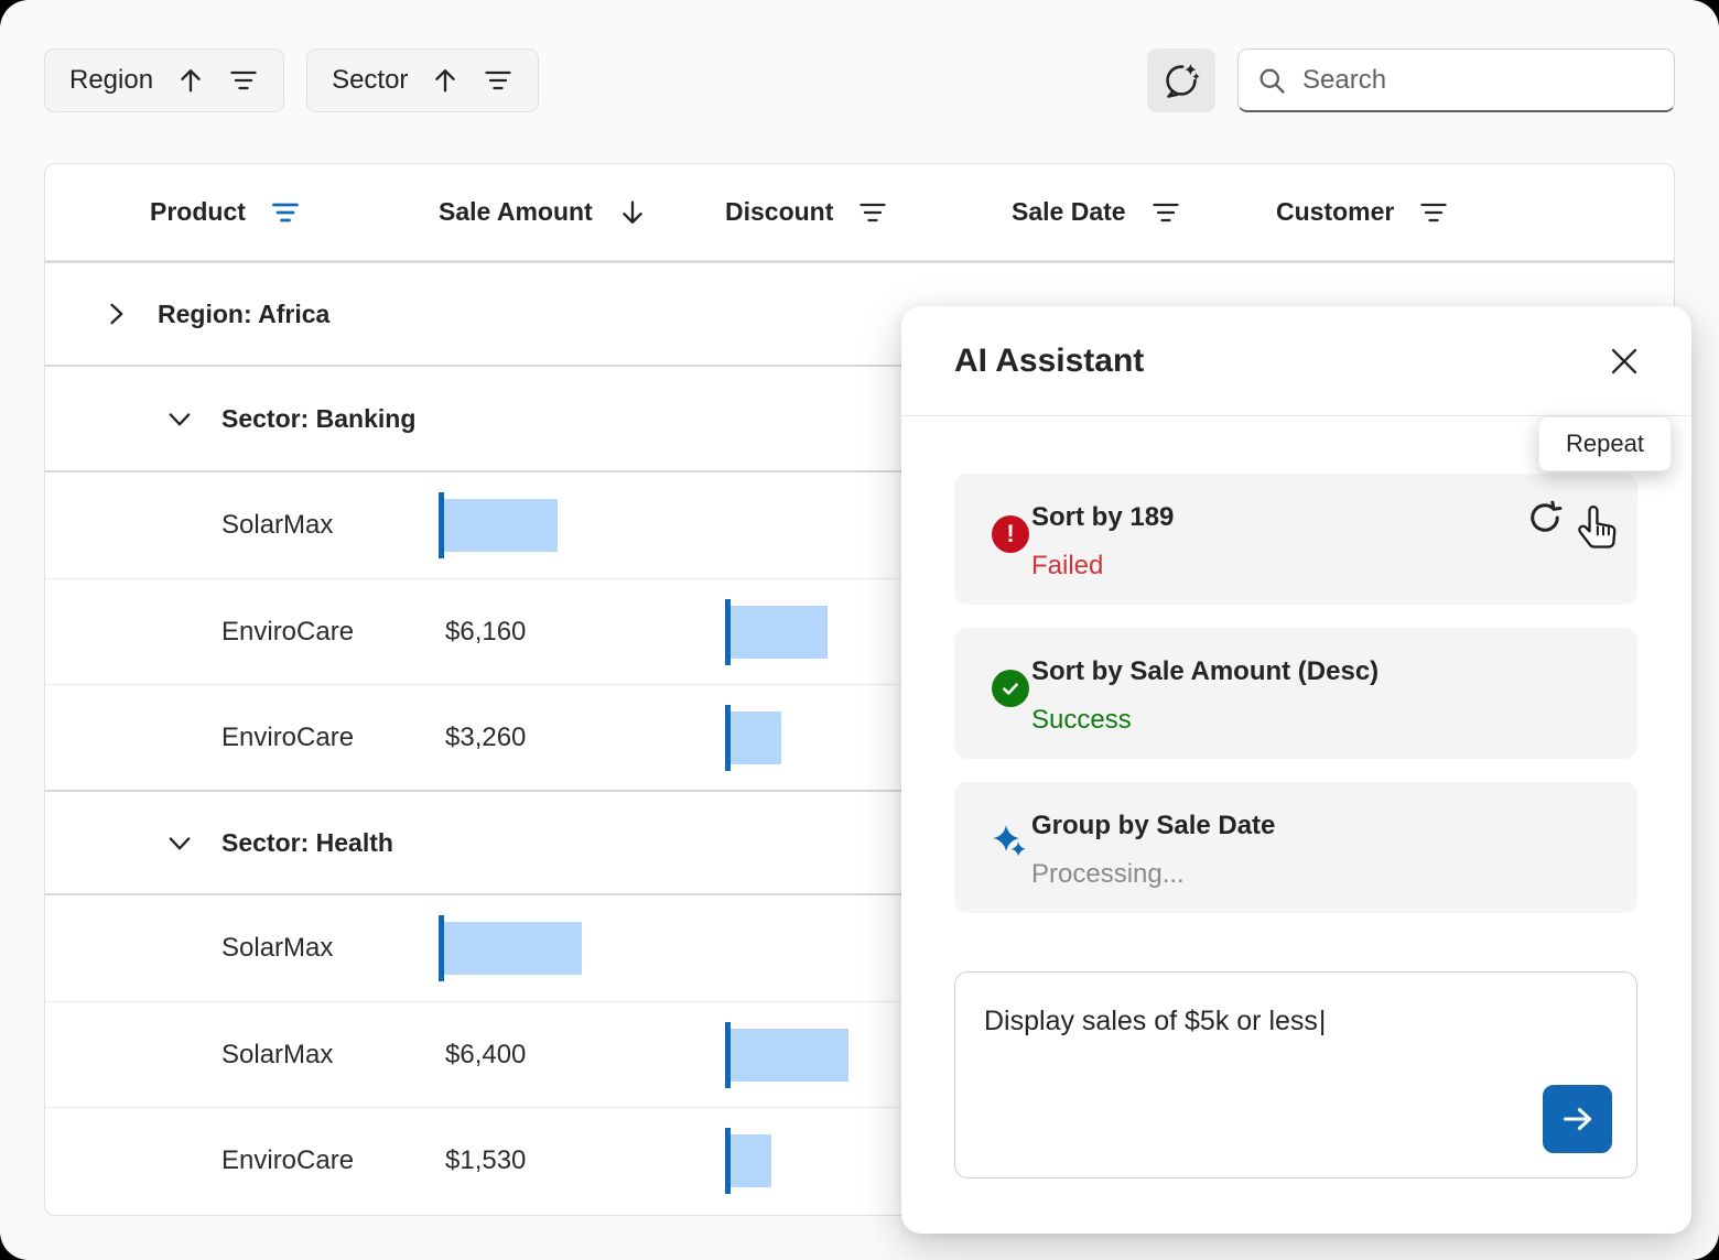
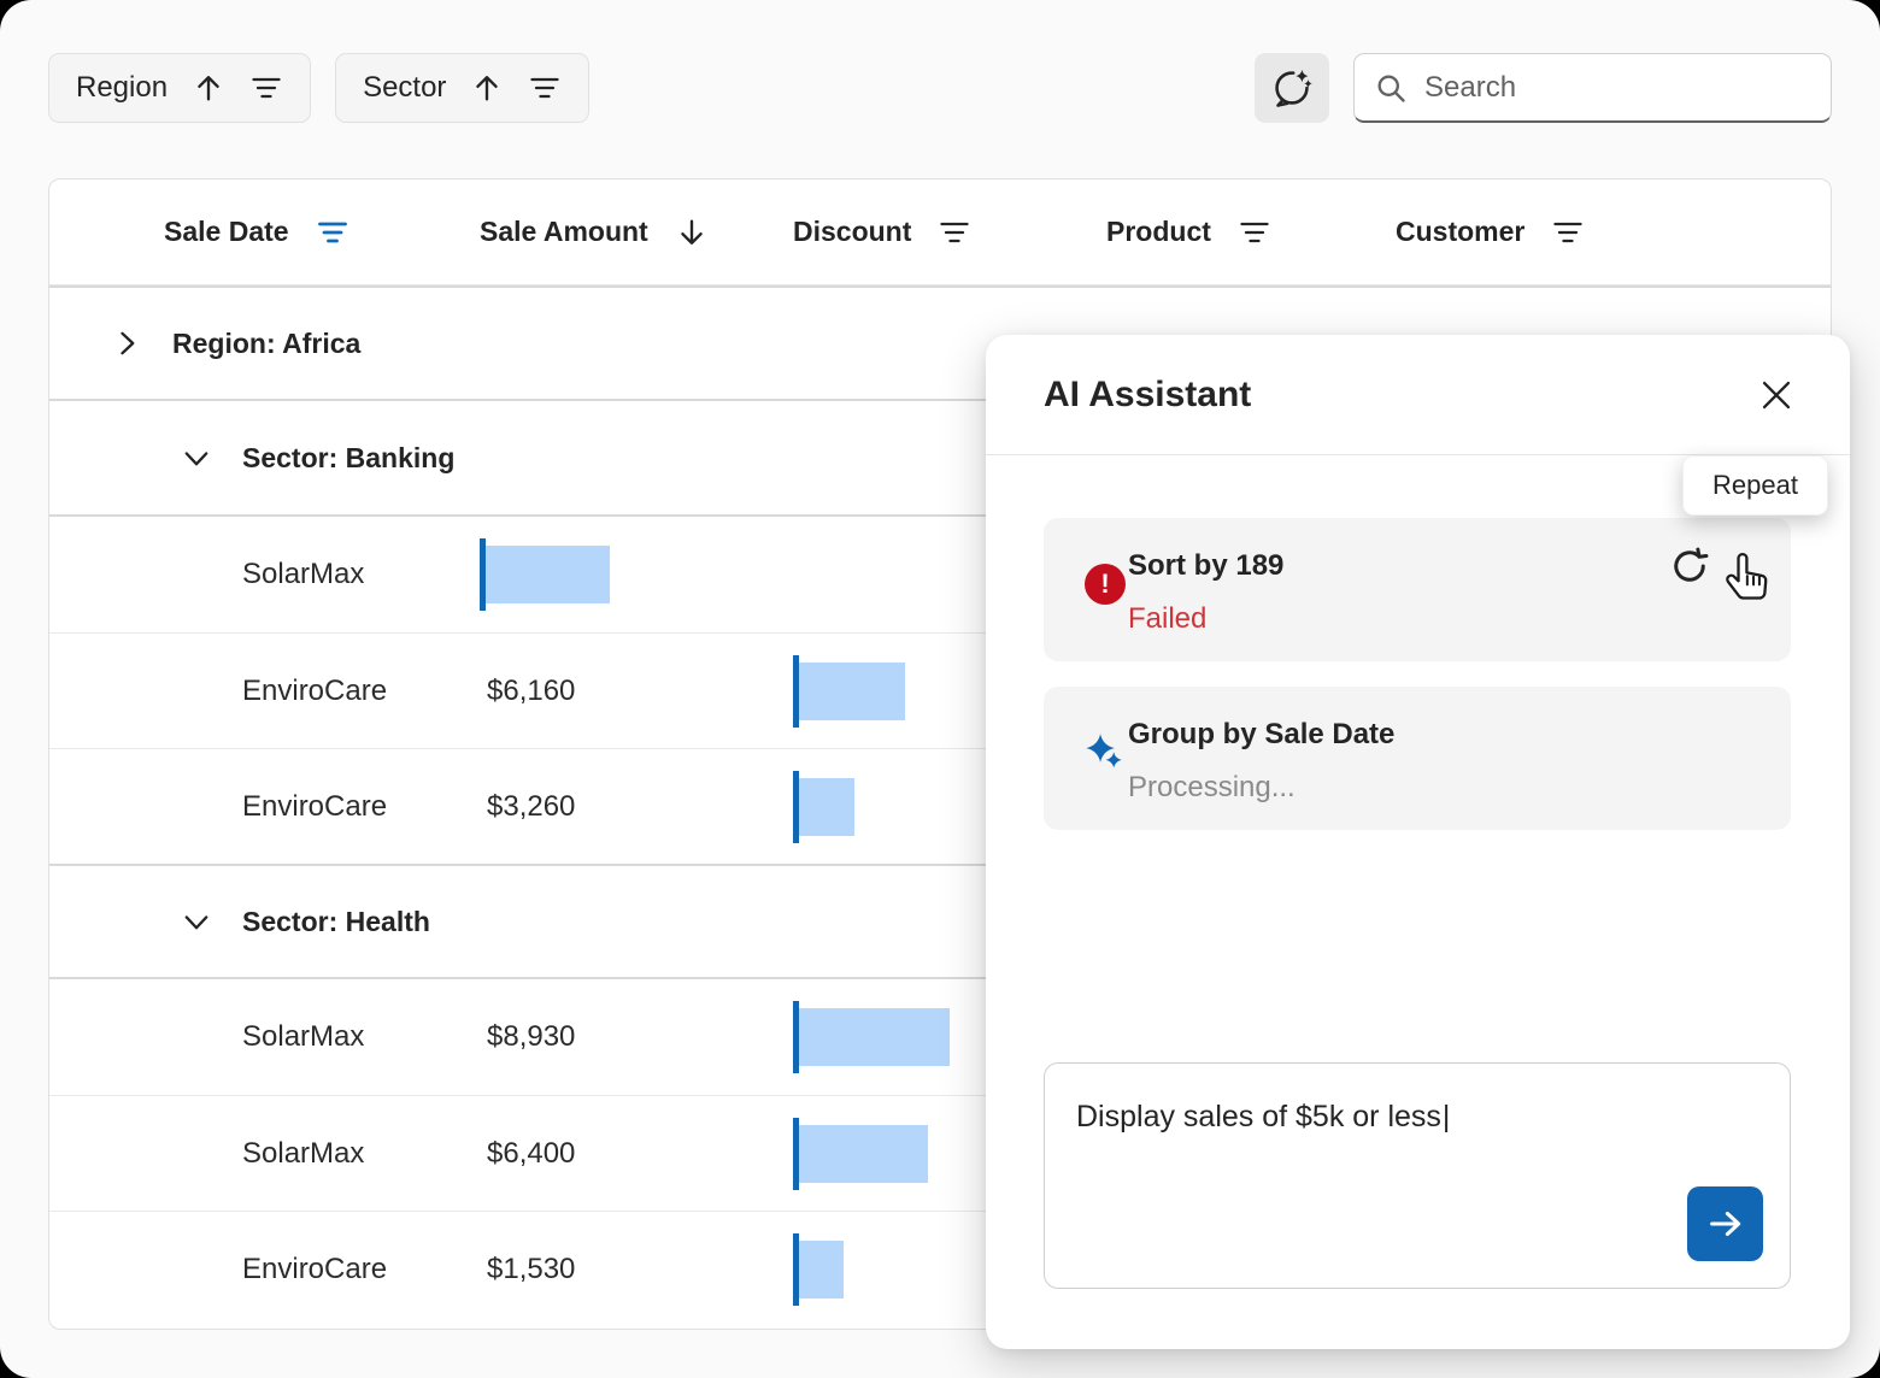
  Region
  Sector
  Search
- Product
+ Sale Date
  Sale Amount
  Discount
- Sale Date
+ Product
  Customer
  Region: Africa
  Sector: Banking
  SolarMax
  EnviroCare
  $6,160
  EnviroCare
  $3,260
  Sector: Health
  SolarMax
+ $8,930
  SolarMax
  $6,400
  EnviroCare
  $1,530
  AI Assistant
  Repeat
  !
  Sort by 189
  Failed
- Sort by Sale Amount (Desc)
- Success
  Group by Sale Date
  Processing...
  Display sales of $5k or less|
